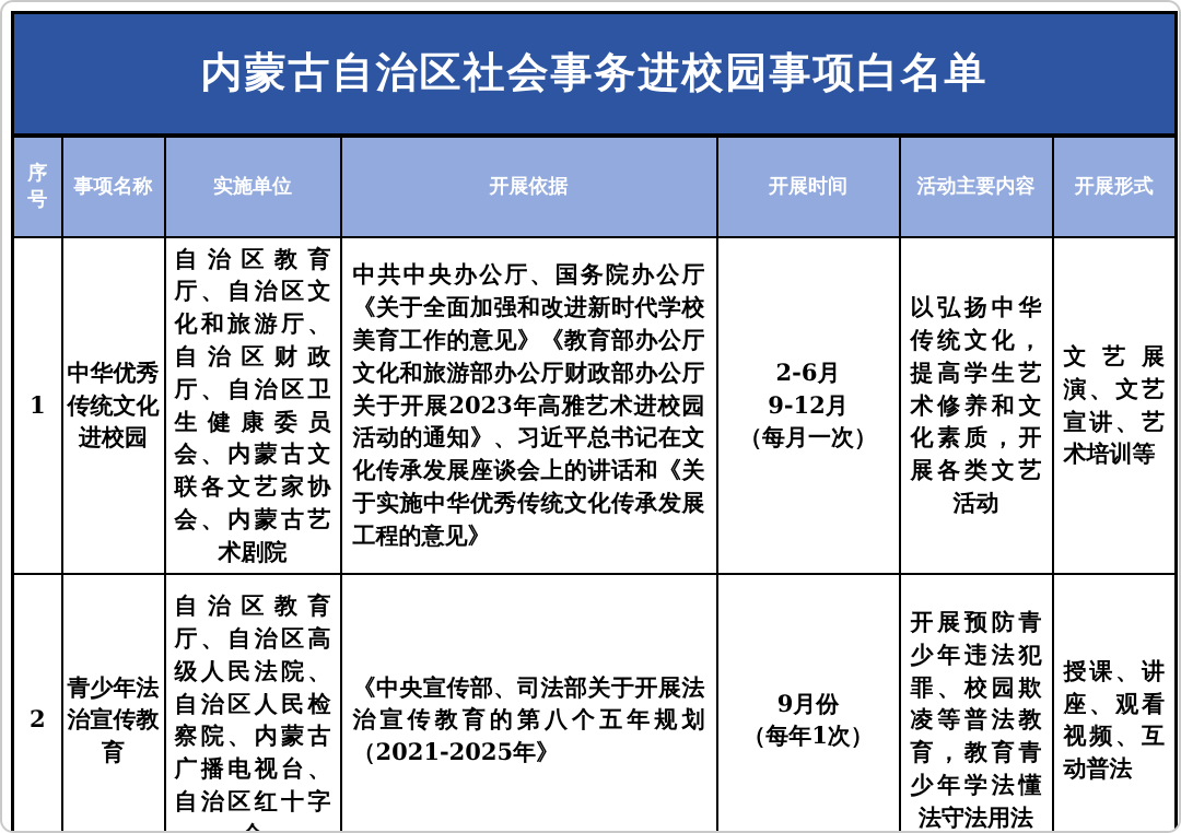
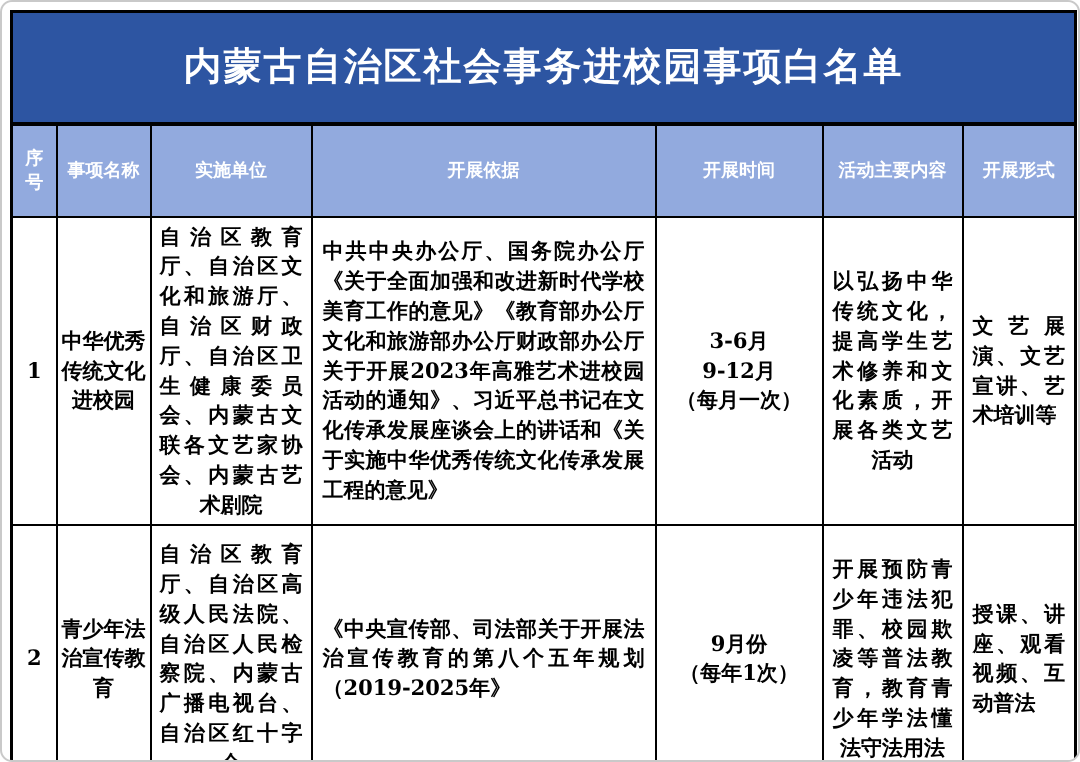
  内蒙古自治区社会事务进校园事项白名单
  序号	事项名称	实施单位	开展依据	开展时间	活动主要内容	开展形式
- 1	中华优秀传统文化进校园	自治区教育厅、自治区文化和旅游厅、自治区财政厅、自治区卫生健康委员会、内蒙古文联各文艺家协会、内蒙古艺术剧院	中共中央办公厅、国务院办公厅《关于全面加强和改进新时代学校美育工作的意见》《教育部办公厅文化和旅游部办公厅财政部办公厅关于开展2023年高雅艺术进校园活动的通知》、习近平总书记在文化传承发展座谈会上的讲话和《关于实施中华优秀传统文化传承发展工程的意见》	2-6月 9-12月 （每月一次）	以弘扬中华传统文化，提高学生艺术修养和文化素质，开展各类文艺活动	文艺展演、文艺宣讲、艺术培训等
+ 1	中华优秀传统文化进校园	自治区教育厅、自治区文化和旅游厅、自治区财政厅、自治区卫生健康委员会、内蒙古文联各文艺家协会、内蒙古艺术剧院	中共中央办公厅、国务院办公厅《关于全面加强和改进新时代学校美育工作的意见》《教育部办公厅文化和旅游部办公厅财政部办公厅关于开展2023年高雅艺术进校园活动的通知》、习近平总书记在文化传承发展座谈会上的讲话和《关于实施中华优秀传统文化传承发展工程的意见》	3-6月 9-12月 （每月一次）	以弘扬中华传统文化，提高学生艺术修养和文化素质，开展各类文艺活动	文艺展演、文艺宣讲、艺术培训等
- 2	青少年法治宣传教育	自治区教育厅、自治区高级人民法院、自治区人民检察院、内蒙古广播电视台、自治区红十字	《中央宣传部、司法部关于开展法治宣传教育的第八个五年规划 （2021-2025年》	9月份 （每年1次）	开展预防青少年违法犯罪、校园欺凌等普法教育，教育青少年学法懂法守法用法	授课、讲座、观看视频、互动普法
+ 2	青少年法治宣传教育	自治区教育厅、自治区高级人民法院、自治区人民检察院、内蒙古广播电视台、自治区红十字	《中央宣传部、司法部关于开展法治宣传教育的第八个五年规划 （2019-2025年》	9月份 （每年1次）	开展预防青少年违法犯罪、校园欺凌等普法教育，教育青少年学法懂法守法用法	授课、讲座、观看视频、互动普法
